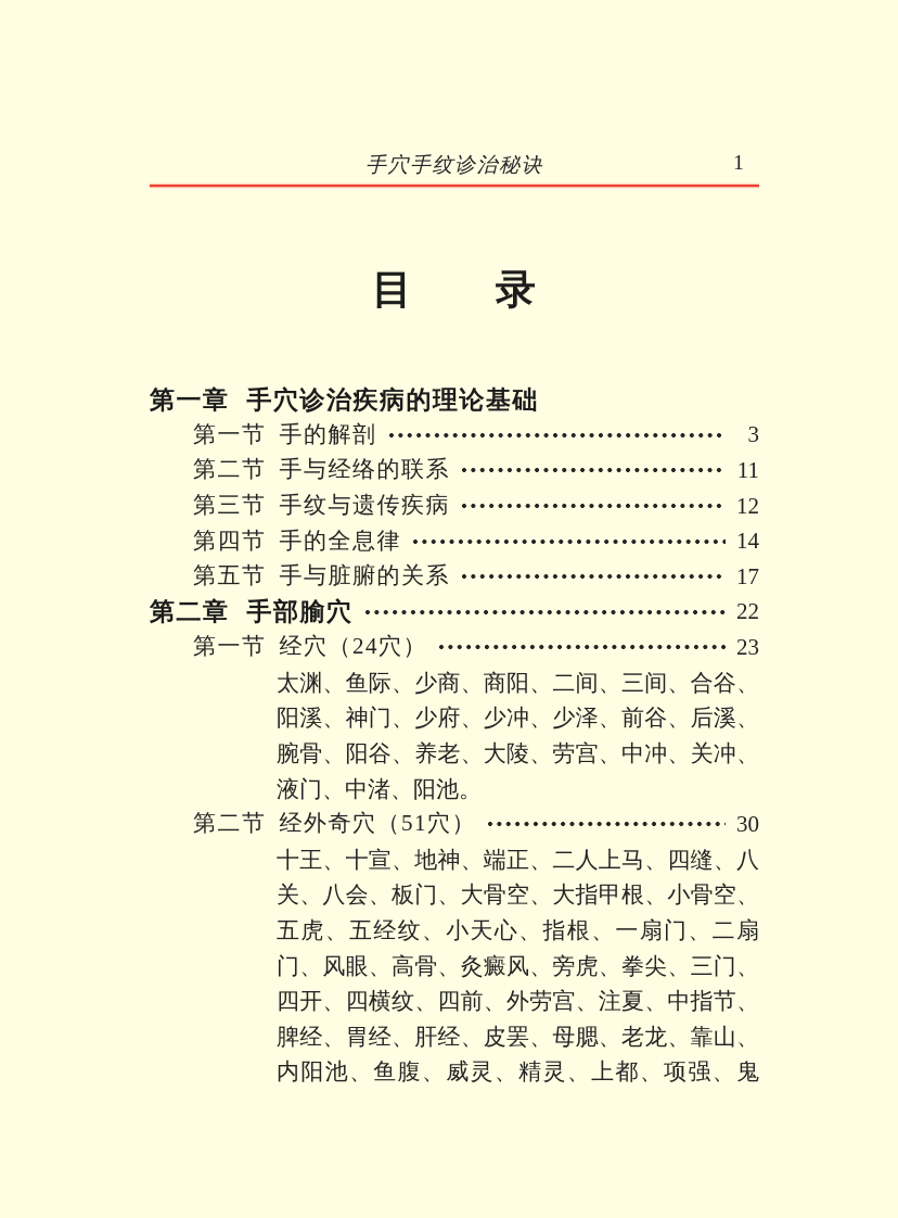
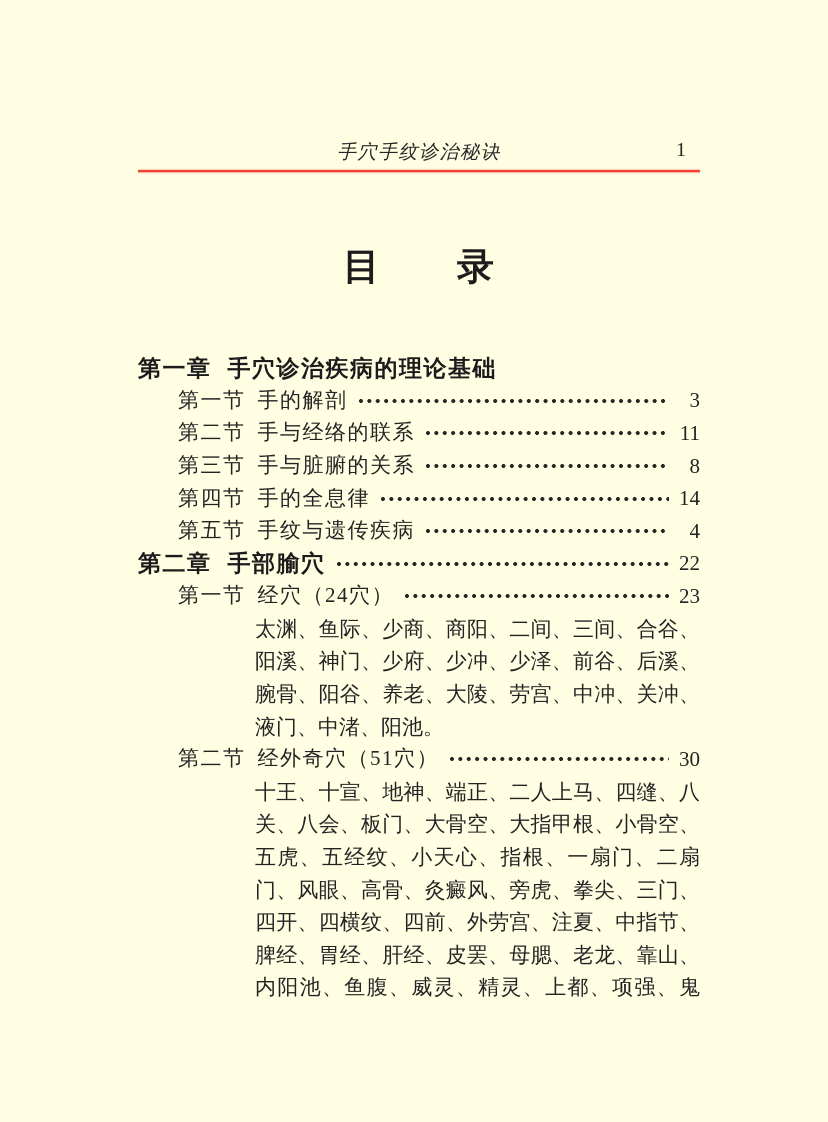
  手穴手纹诊治秘诀
  1
  目 录
  第一章
  手穴诊治疾病的理论基础
  第一节
  手的解剖
  3
  第二节
  手与经络的联系
  11
  第三节
- 手纹与遗传疾病
+ 手与脏腑的关系
- 12
+ 8
  第四节
  手的全息律
  14
  第五节
- 手与脏腑的关系
+ 手纹与遗传疾病
- 17
+ 4
  第二章
  手部腧穴
  22
  第一节
  经穴（24穴）
  23
  太渊、鱼际、少商、商阳、二间、三间、合谷、
  阳溪、神门、少府、少冲、少泽、前谷、后溪、
  腕骨、阳谷、养老、大陵、劳宫、中冲、关冲、
  液门、中渚、阳池。
  第二节
  经外奇穴（51穴）
  30
  十王、十宣、地神、端正、二人上马、四缝、八
  关、八会、板门、大骨空、大指甲根、小骨空、
  五虎、五经纹、小天心、指根、一扇门、二扇
  门、风眼、高骨、灸癜风、旁虎、拳尖、三门、
  四开、四横纹、四前、外劳宫、注夏、中指节、
  脾经、胃经、肝经、皮罢、母腮、老龙、靠山、
  内阳池、鱼腹、威灵、精灵、上都、项强、鬼
